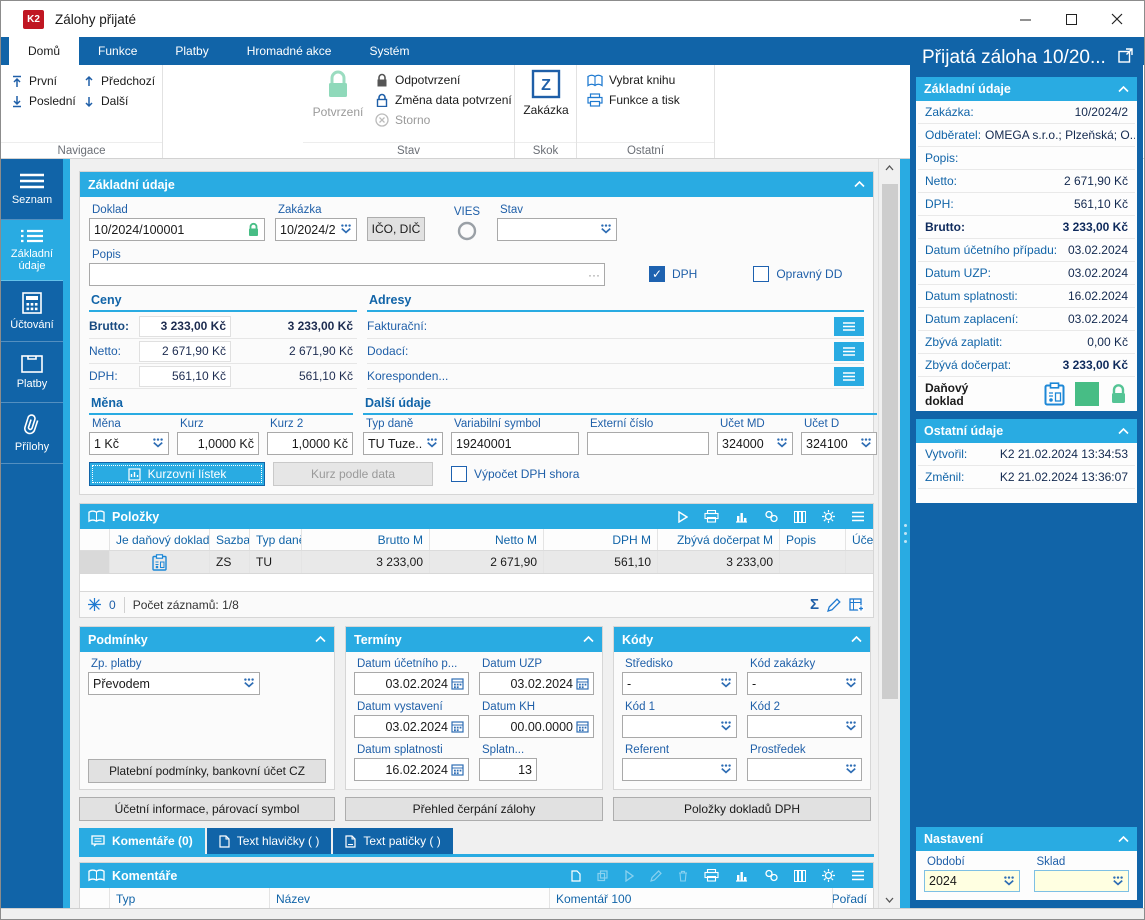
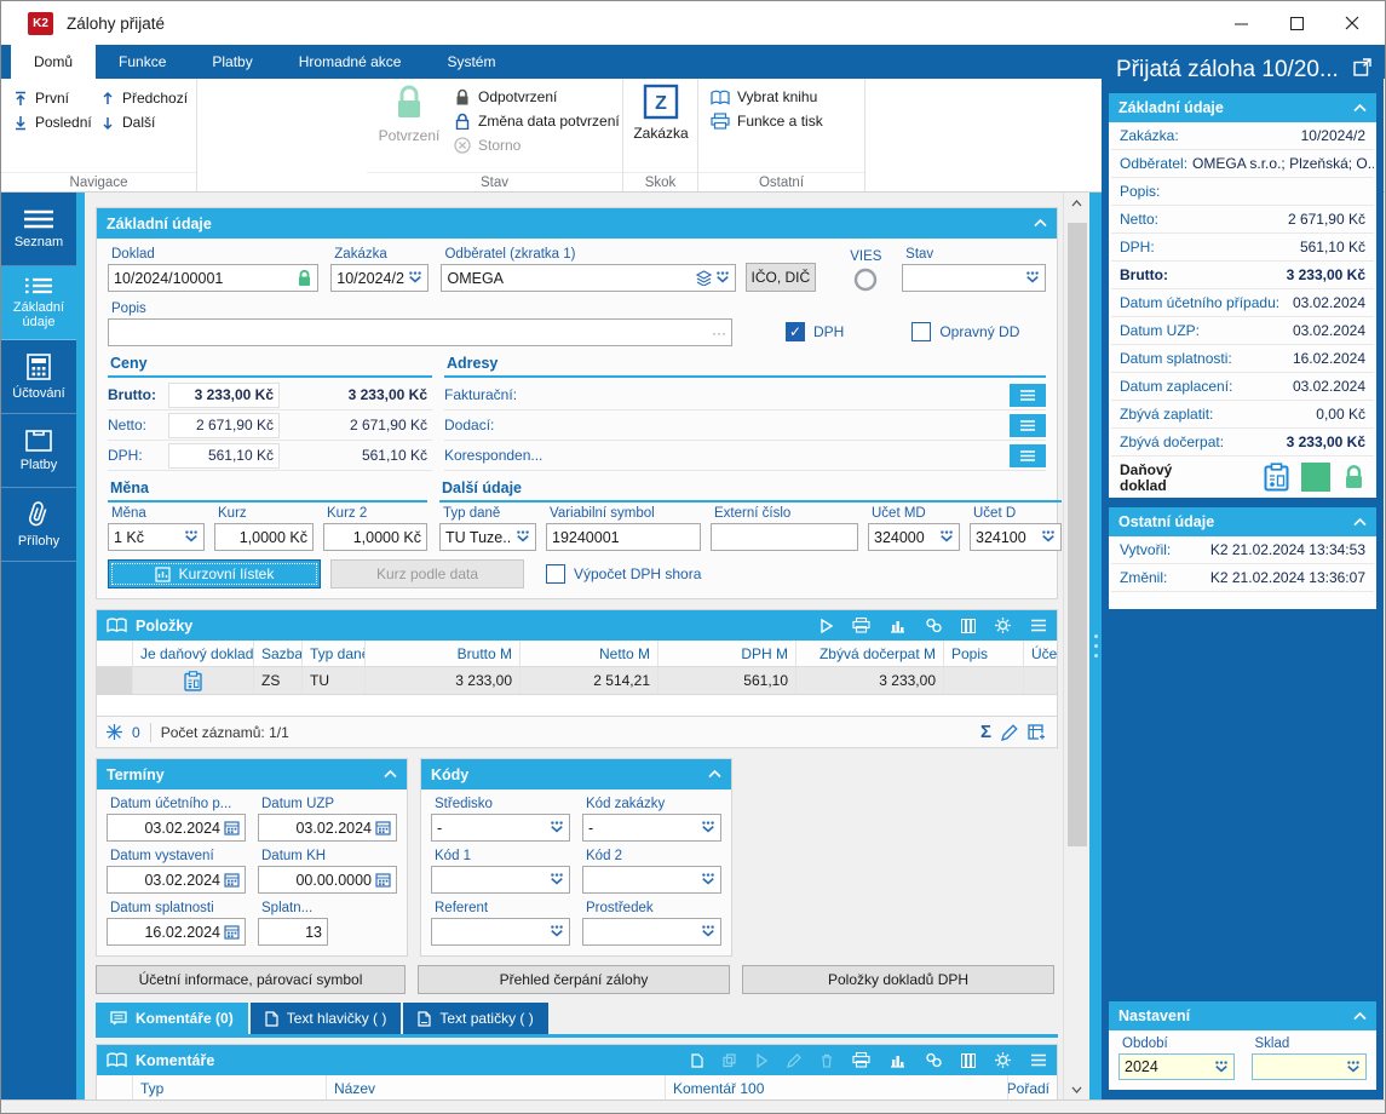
  K2
  Zálohy přijaté
  Domů
  Funkce
  Platby
  Hromadné akce
  Systém
  První
  Poslední
  Předchozí
  Další
  Navigace
  Potvrzení
  Odpotvrzení
  Změna data potvrzení
  Storno
  Stav
  Z
  Zakázka
  Skok
  Vybrat knihu
  Funkce a tisk
  Ostatní
  Seznam
  Základní údaje
  Účtování
  Platby
  Přílohy
  Základní údaje
  Doklad
  10/2024/100001
  Zakázka
  10/2024/2
+ Odběratel (zkratka 1)
+ OMEGA
  IČO, DIČ
  VIES
  Stav
  Popis
  ···
  ✓
  DPH
  Opravný DD
  Ceny
  Brutto:
  3 233,00 Kč
  3 233,00 Kč
  Netto:
  2 671,90 Kč
  2 671,90 Kč
  DPH:
  561,10 Kč
  561,10 Kč
  Adresy
  Fakturační:
  Dodací:
  Koresponden...
  Měna
  Měna
  1 Kč
  Kurz
  1,0000 Kč
  Kurz 2
  1,0000 Kč
  Další údaje
  Typ daně
  TU Tuze..
  Variabilní symbol
  19240001
  Externí číslo
  Účet MD
  324000
  Účet D
  324100
  Kurzovní lístek
  Kurz podle data
  Výpočet DPH shora
  Položky
  Je daňový doklad
  Sazba
  Typ dan
  Brutto M
  Netto M
  DPH M
  Zbývá dočerpat M
  Popis
  Úče
  ZS
  TU
  3 233,00
- 2 671,90
+ 2 514,21
  561,10
  3 233,00
  0
- Počet záznamů: 1/8
+ Počet záznamů: 1/1
  Σ
- Podmínky
- Zp. platby
- Převodem
- Platební podmínky, bankovní účet CZ
  Termíny
  Datum účetního p...
  03.02.2024
  Datum UZP
  03.02.2024
  Datum vystavení
  03.02.2024
  Datum KH
  00.00.0000
  Datum splatnosti
  16.02.2024
  Splatn...
  13
  Kódy
  Středisko
  -
  Kód zakázky
  -
  Kód 1
  Kód 2
  Referent
  Prostředek
  Účetní informace, párovací symbol
  Přehled čerpání zálohy
  Položky dokladů DPH
  Komentáře (0)
  Text hlavičky ( )
  Text patičky ( )
  Komentáře
  Typ
  Název
  Komentář 100
  Pořadí
  Přijatá záloha 10/20...
  Základní údaje
  Zakázka:
  10/2024/2
  Odběratel:
  OMEGA s.r.o.; Plzeňská; O..
  Popis:
  Netto:
  2 671,90 Kč
  DPH:
  561,10 Kč
  Brutto:
  3 233,00 Kč
  Datum účetního případu:
  03.02.2024
  Datum UZP:
  03.02.2024
  Datum splatnosti:
  16.02.2024
  Datum zaplacení:
  03.02.2024
  Zbývá zaplatit:
  0,00 Kč
  Zbývá dočerpat:
  3 233,00 Kč
  Daňový doklad
  Ostatní údaje
  Vytvořil:
  K2 21.02.2024 13:34:53
  Změnil:
  K2 21.02.2024 13:36:07
  Nastavení
  Období
  2024
  Sklad
